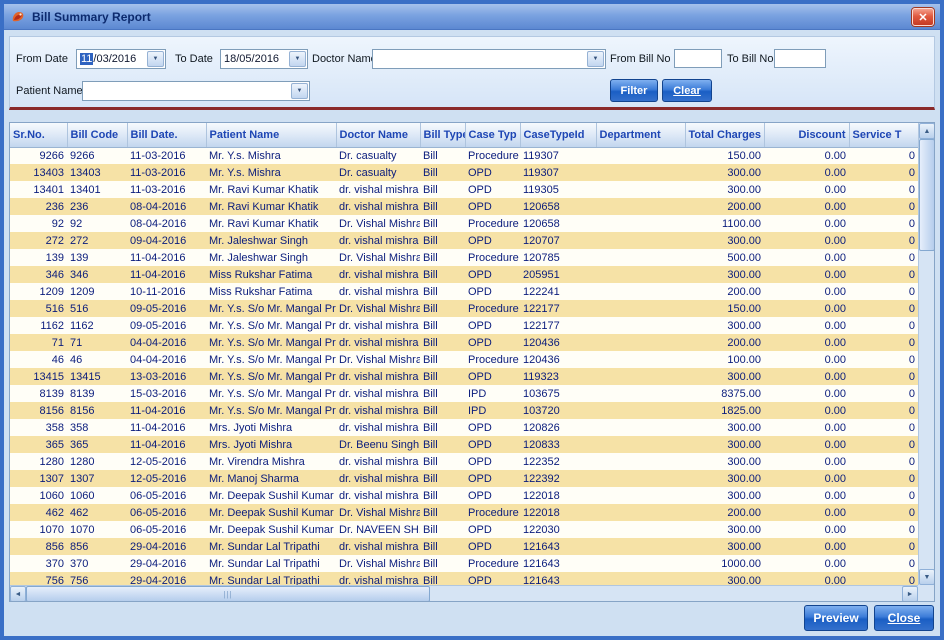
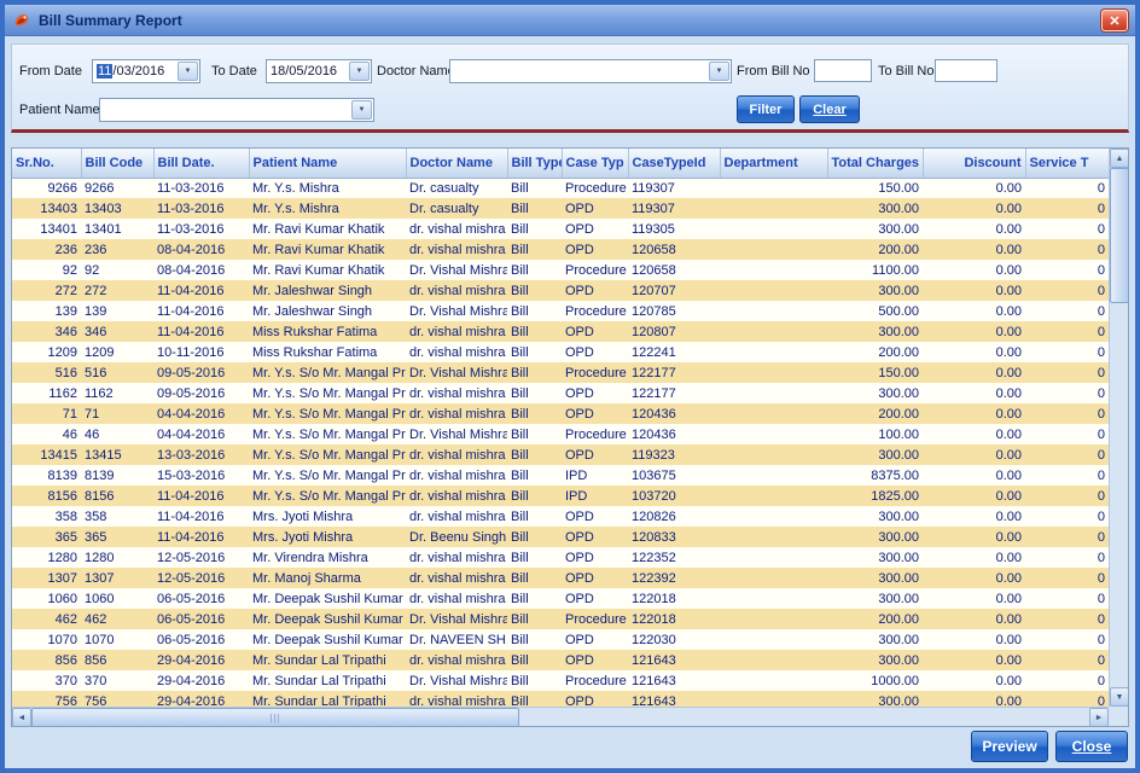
  Bill Summary Report
  ✕
  From Date
  11/03/2016
  To Date
  18/05/2016
  Doctor Nam
  From Bill No
  To Bill No
  Patient Name
  Filter
  Clear
  Sr.No.	Bill Code	Bill Date.	Patient Name	Doctor Name	Bill Typ	Case Typ	CaseTypeId	Department	Total Charges	Discount	Service T
  9266	9266	11-03-2016	Mr. Y.s. Mishra	Dr. casualty	Bill	Procedure	119307		150.00	0.00	0
  13403	13403	11-03-2016	Mr. Y.s. Mishra	Dr. casualty	Bill	OPD	119307		300.00	0.00	0
  13401	13401	11-03-2016	Mr. Ravi Kumar Khatik	dr. vishal mishra	Bill	OPD	119305		300.00	0.00	0
  236	236	08-04-2016	Mr. Ravi Kumar Khatik	dr. vishal mishra	Bill	OPD	120658		200.00	0.00	0
  92	92	08-04-2016	Mr. Ravi Kumar Khatik	Dr. Vishal Mishra	Bill	Procedure	120658		1100.00	0.00	0
- 272	272	09-04-2016	Mr. Jaleshwar Singh	dr. vishal mishra	Bill	OPD	120707		300.00	0.00	0
+ 272	272	11-04-2016	Mr. Jaleshwar Singh	dr. vishal mishra	Bill	OPD	120707		300.00	0.00	0
  139	139	11-04-2016	Mr. Jaleshwar Singh	Dr. Vishal Mishra	Bill	Procedure	120785		500.00	0.00	0
- 346	346	11-04-2016	Miss Rukshar Fatima	dr. vishal mishra	Bill	OPD	205951		300.00	0.00	0
+ 346	346	11-04-2016	Miss Rukshar Fatima	dr. vishal mishra	Bill	OPD	120807		300.00	0.00	0
  1209	1209	10-11-2016	Miss Rukshar Fatima	dr. vishal mishra	Bill	OPD	122241		200.00	0.00	0
  516	516	09-05-2016	Mr. Y.s. S/o Mr. Mangal Pr	Dr. Vishal Mishra	Bill	Procedure	122177		150.00	0.00	0
  1162	1162	09-05-2016	Mr. Y.s. S/o Mr. Mangal Pr	dr. vishal mishra	Bill	OPD	122177		300.00	0.00	0
  71	71	04-04-2016	Mr. Y.s. S/o Mr. Mangal Pr	dr. vishal mishra	Bill	OPD	120436		200.00	0.00	0
  46	46	04-04-2016	Mr. Y.s. S/o Mr. Mangal Pr	Dr. Vishal Mishra	Bill	Procedure	120436		100.00	0.00	0
  13415	13415	13-03-2016	Mr. Y.s. S/o Mr. Mangal Pr	dr. vishal mishra	Bill	OPD	119323		300.00	0.00	0
  8139	8139	15-03-2016	Mr. Y.s. S/o Mr. Mangal Pr	dr. vishal mishra	Bill	IPD	103675		8375.00	0.00	0
  8156	8156	11-04-2016	Mr. Y.s. S/o Mr. Mangal Pr	dr. vishal mishra	Bill	IPD	103720		1825.00	0.00	0
  358	358	11-04-2016	Mrs. Jyoti Mishra	dr. vishal mishra	Bill	OPD	120826		300.00	0.00	0
  365	365	11-04-2016	Mrs. Jyoti Mishra	Dr. Beenu Singh	Bill	OPD	120833		300.00	0.00	0
  1280	1280	12-05-2016	Mr. Virendra Mishra	dr. vishal mishra	Bill	OPD	122352		300.00	0.00	0
  1307	1307	12-05-2016	Mr. Manoj Sharma	dr. vishal mishra	Bill	OPD	122392		300.00	0.00	0
  1060	1060	06-05-2016	Mr. Deepak Sushil Kumar	dr. vishal mishra	Bill	OPD	122018		300.00	0.00	0
  462	462	06-05-2016	Mr. Deepak Sushil Kumar	Dr. Vishal Mishra	Bill	Procedure	122018		200.00	0.00	0
  1070	1070	06-05-2016	Mr. Deepak Sushil Kumar	Dr. NAVEEN SH	Bill	OPD	122030		300.00	0.00	0
  856	856	29-04-2016	Mr. Sundar Lal Tripathi	dr. vishal mishra	Bill	OPD	121643		300.00	0.00	0
  370	370	29-04-2016	Mr. Sundar Lal Tripathi	Dr. Vishal Mishra	Bill	Procedure	121643		1000.00	0.00	0
  756	756	29-04-2016	Mr. Sundar Lal Tripathi	dr. vishal mishra	Bill	OPD	121643		300.00	0.00	0
  |||
  Preview
  Close
